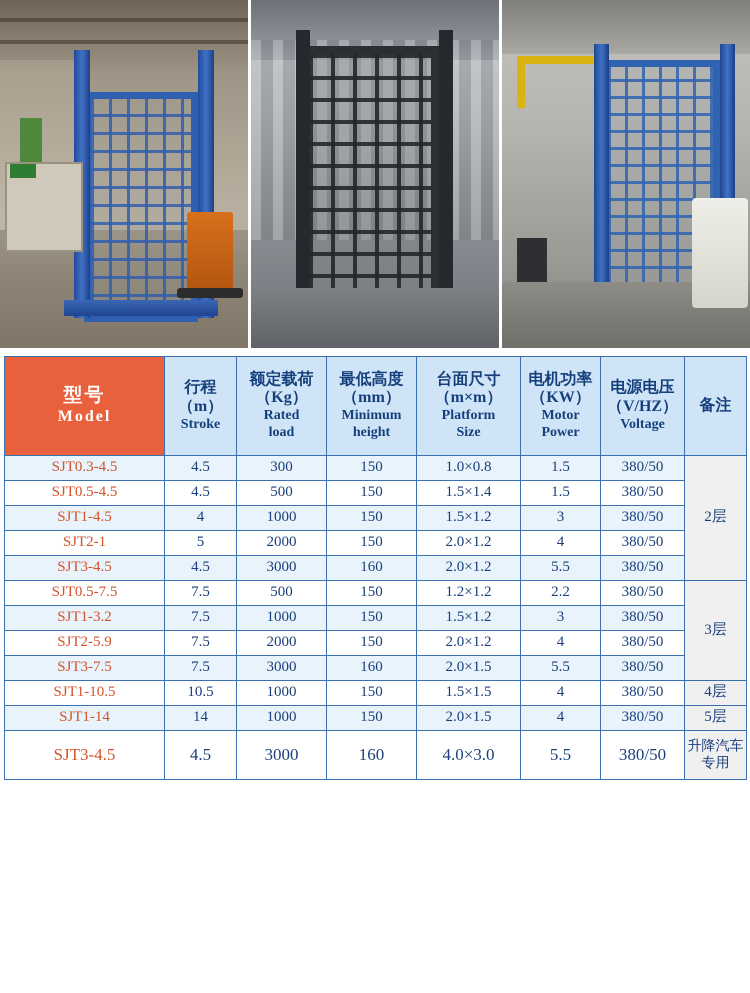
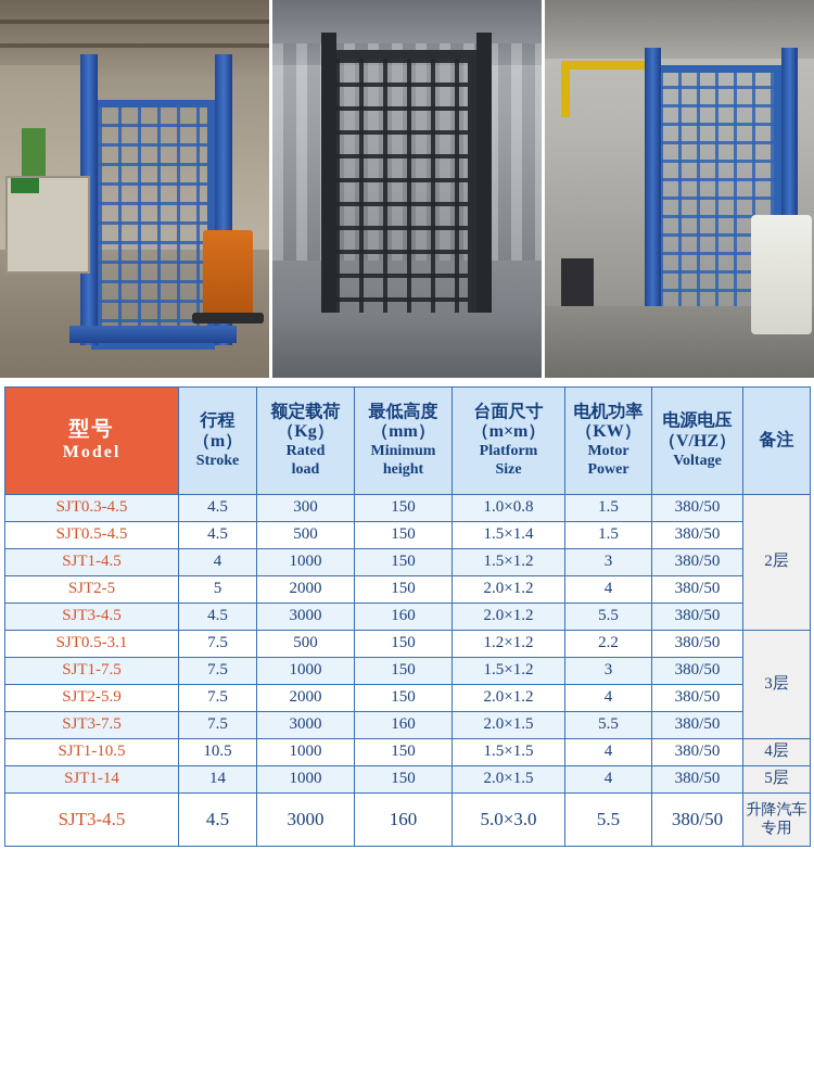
  型号 Model	行程 （m） Stroke	额定载荷 （Kg） Rated load	最低高度 （mm） Minimum height	台面尺寸 （m×m） Platform Size	电机功率 （KW） Motor Power	电源电压 （V/HZ） Voltage	备注
  SJT0.3-4.5	4.5	300	150	1.0×0.8	1.5	380/50	2层
  SJT0.5-4.5	4.5	500	150	1.5×1.4	1.5	380/50
  SJT1-4.5	4	1000	150	1.5×1.2	3	380/50
- SJT2-1	5	2000	150	2.0×1.2	4	380/50
+ SJT2-5	5	2000	150	2.0×1.2	4	380/50
  SJT3-4.5	4.5	3000	160	2.0×1.2	5.5	380/50
- SJT0.5-7.5	7.5	500	150	1.2×1.2	2.2	380/50	3层
+ SJT0.5-3.1	7.5	500	150	1.2×1.2	2.2	380/50	3层
- SJT1-3.2	7.5	1000	150	1.5×1.2	3	380/50
+ SJT1-7.5	7.5	1000	150	1.5×1.2	3	380/50
  SJT2-5.9	7.5	2000	150	2.0×1.2	4	380/50
  SJT3-7.5	7.5	3000	160	2.0×1.5	5.5	380/50
  SJT1-10.5	10.5	1000	150	1.5×1.5	4	380/50	4层
  SJT1-14	14	1000	150	2.0×1.5	4	380/50	5层
- SJT3-4.5	4.5	3000	160	4.0×3.0	5.5	380/50	升降汽车专用
+ SJT3-4.5	4.5	3000	160	5.0×3.0	5.5	380/50	升降汽车专用
